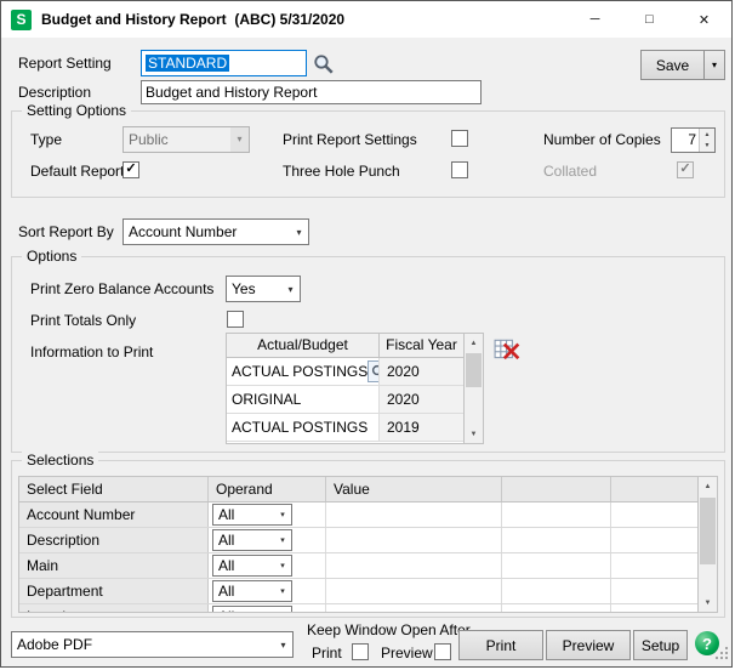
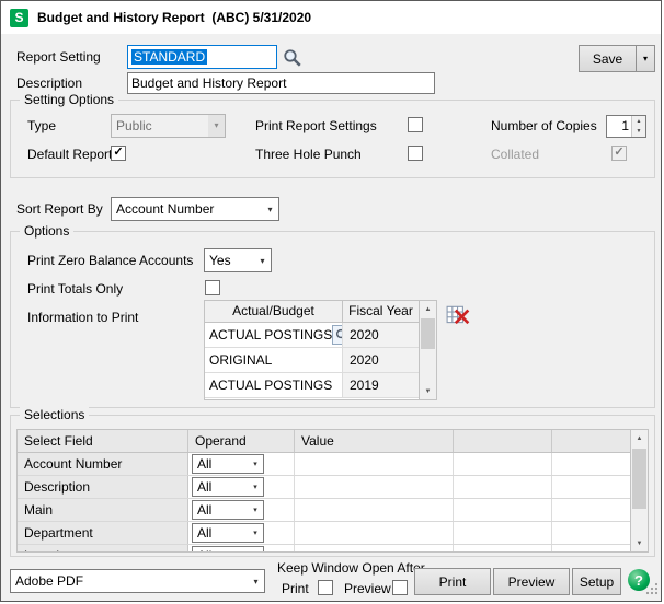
  S
  Budget and History Report (ABC) 5/31/2020
- ─
- □
- ✕
  Report Setting
  STANDARD
  Save
  ▾
  Description
  Budget and History Report
  Setting Options
  Type
  Public
  ▾
  Print Report Settings
  Number of Copies
- 7
+ 1
  Default Repor
  ✓
  Three Hole Punch
  Collated
  ✓
  Sort Report By
  Account Number
  ▾
  Options
  Print Zero Balance Accounts
  Yes
  ▾
  Print Totals Only
  Information to Print
  Actual/Budget
  Fiscal Year
  ACTUAL POSTINGS
  2020
  ORIGINAL
  2020
  ACTUAL POSTINGS
  2019
  Selections
  Select Field
  Operand
  Value
  Account Number
  All
  Description
  All
  Main
  All
  Department
  All
  Adobe PDF
  ▾
  Keep Window Open Aft
  Print
  Preview
  Print
  Preview
  Setup
  ?
